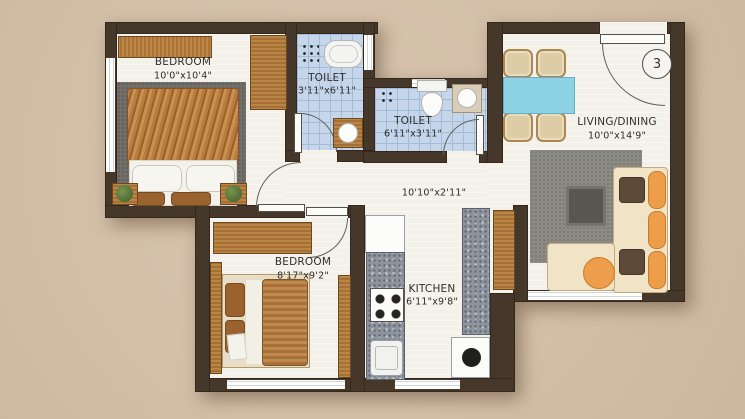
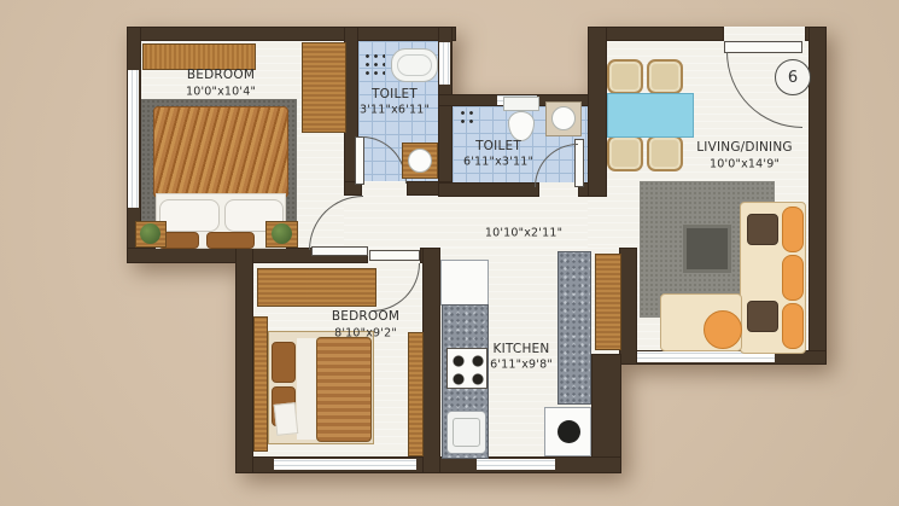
  BEDROOM
  10'0"x10'4"
  TOILET
  3'11"x6'11"
  TOILET
  6'11"x3'11"
  LIVING/DINING
  10'0"x14'9"
  10'10"x2'11"
  BEDROOM
- 8'17"x9'2"
+ 8'10"x9'2"
  KITCHEN
  6'11"x9'8"
- 3
+ 6
